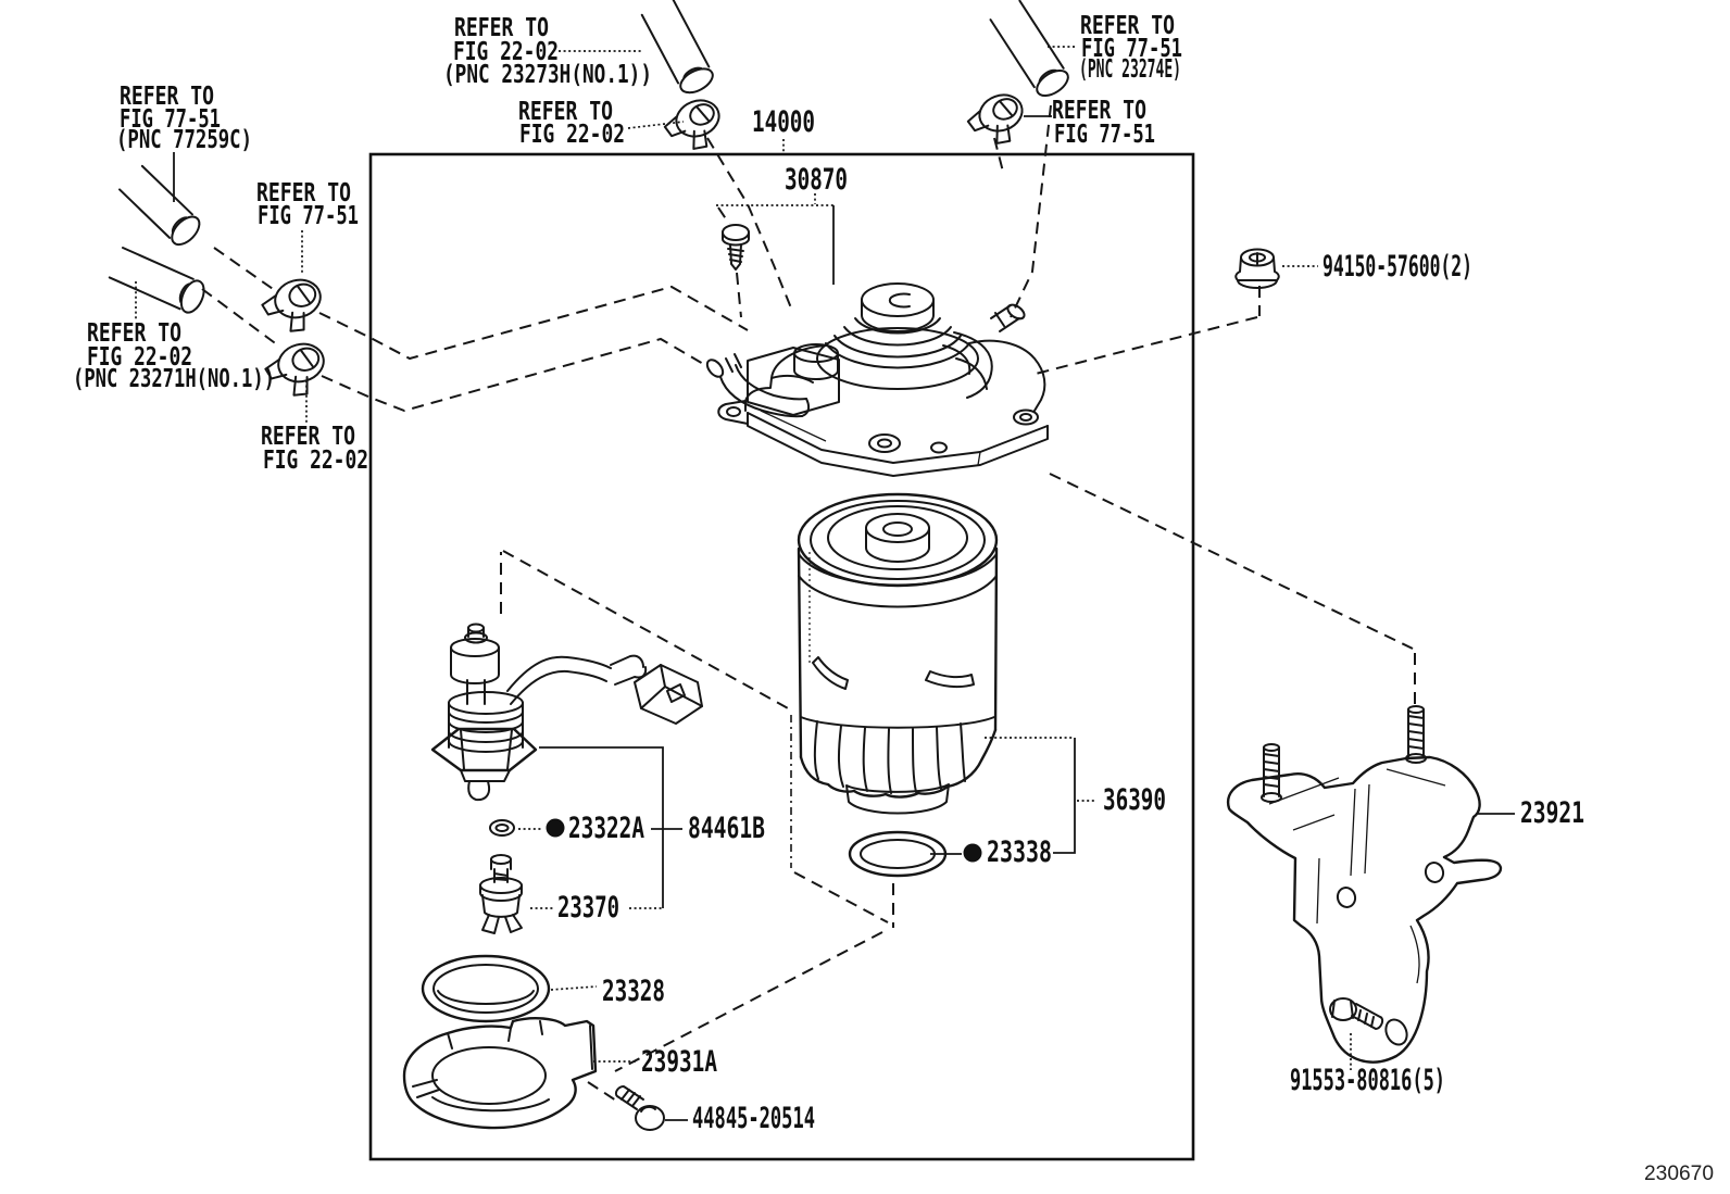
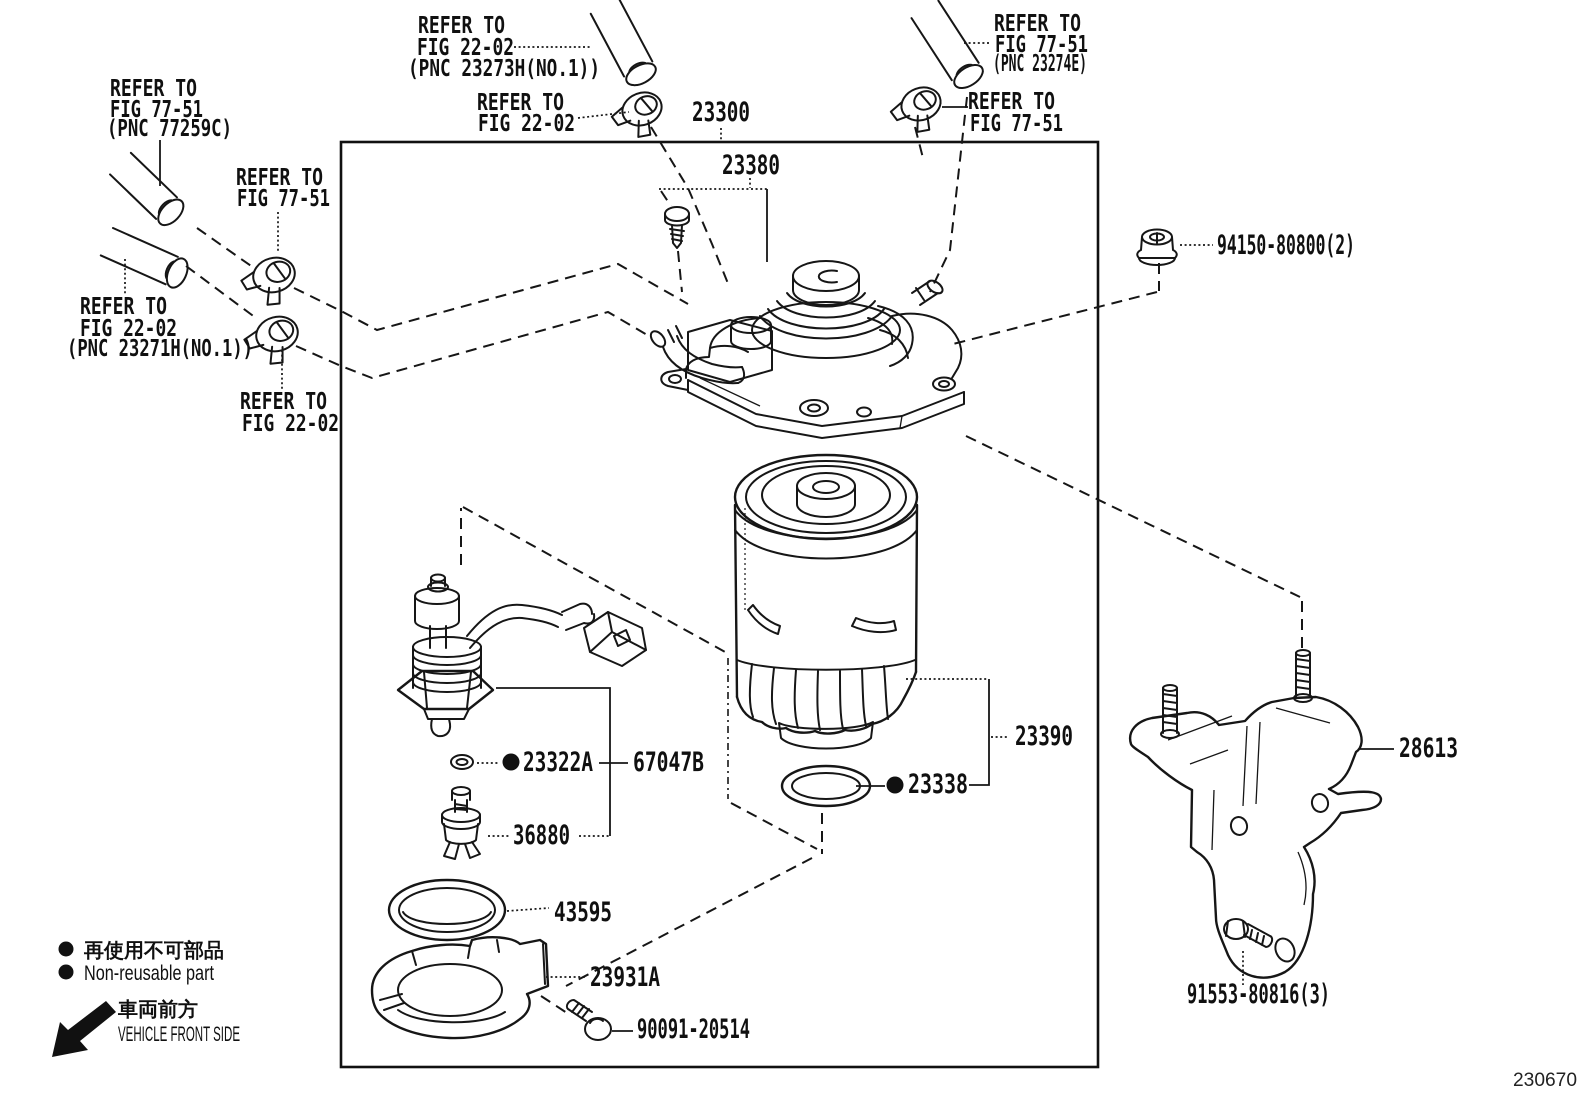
  REFER TO
  FIG 77-51
  (PNC 77259C)
  REFER TO
  FIG 77-51
  REFER TO
  FIG 22-02
  (PNC 23271H(NO.1))
  REFER TO
  FIG 22-02
  REFER TO
  FIG 22-02
  (PNC 23273H(NO.1))
  REFER TO
  FIG 22-02
  REFER TO
  FIG 77-51
  (PNC 23274E)
  REFER TO
  FIG 77-51
- 14000
+ 23300
- 30870
+ 23380
- 94150-57600(2)
+ 94150-80800(2)
- 36390
+ 23390
  23338
  23322A
- 84461B
+ 67047B
- 23370
+ 36880
- 23328
+ 43595
  23931A
- 44845-20514
+ 90091-20514
- 23921
+ 28613
- 91553-80816(5)
+ 91553-80816(3)
+ 再使用不可部品
+ Non-reusable part
+ 車両前方
+ VEHICLE FRONT SIDE
  230670
